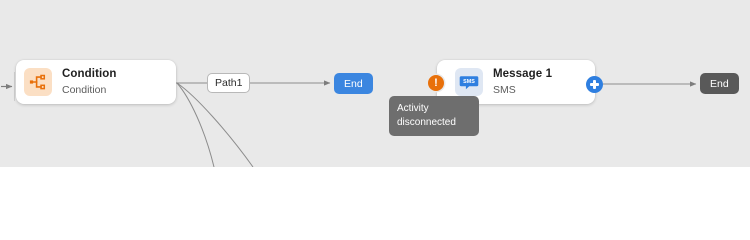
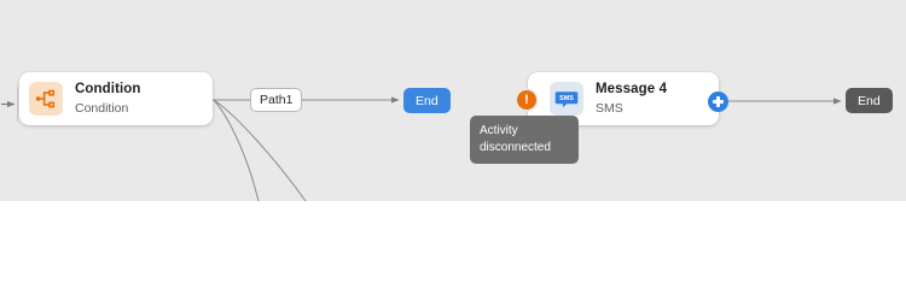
  Condition
  Condition
  Path1
  End
  !
- Message 1
+ Message 4
  SMS
  End
  Activity
  disconnected
